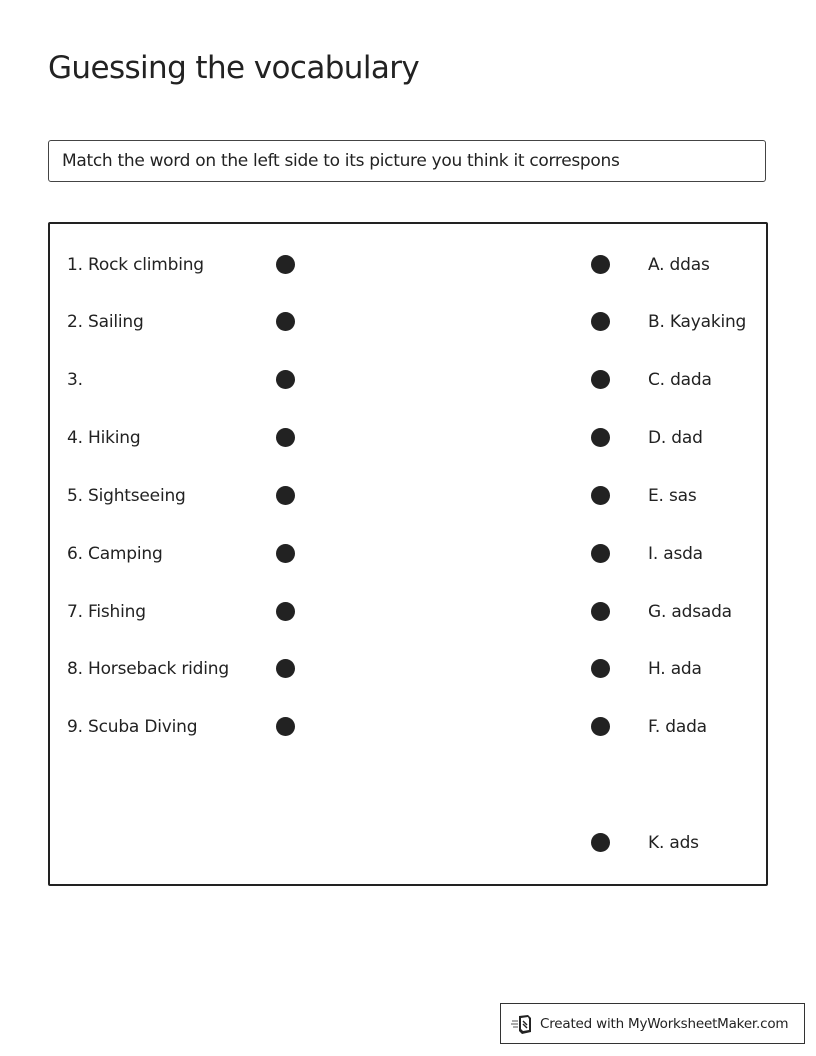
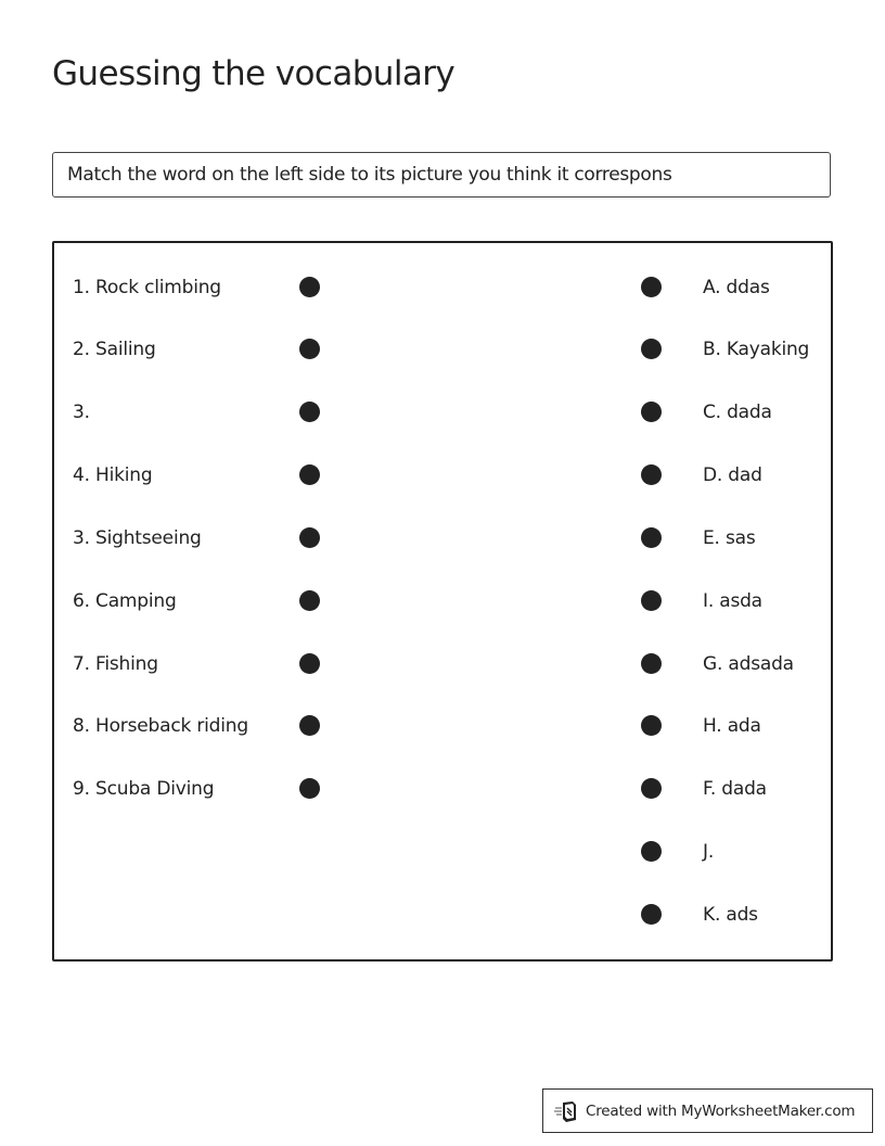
  Guessing the vocabulary
  Match the word on the left side to its picture you think it correspons
  1. Rock climbing
  2. Sailing
  3.
  4. Hiking
- 5. Sightseeing
+ 3. Sightseeing
  6. Camping
  7. Fishing
  8. Horseback riding
  9. Scuba Diving
  A. ddas
  B. Kayaking
  C. dada
  D. dad
  E. sas
  I. asda
  G. adsada
  H. ada
  F. dada
+ J.
  K. ads
  Created with MyWorksheetMaker.com
